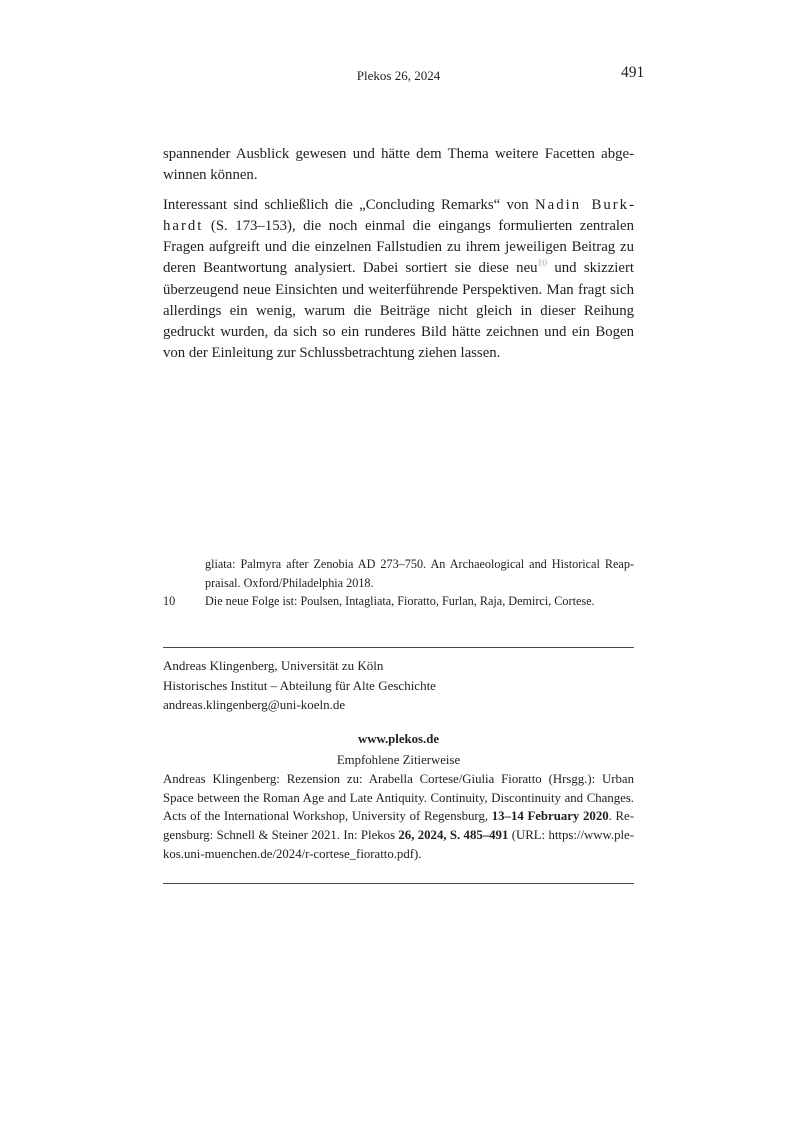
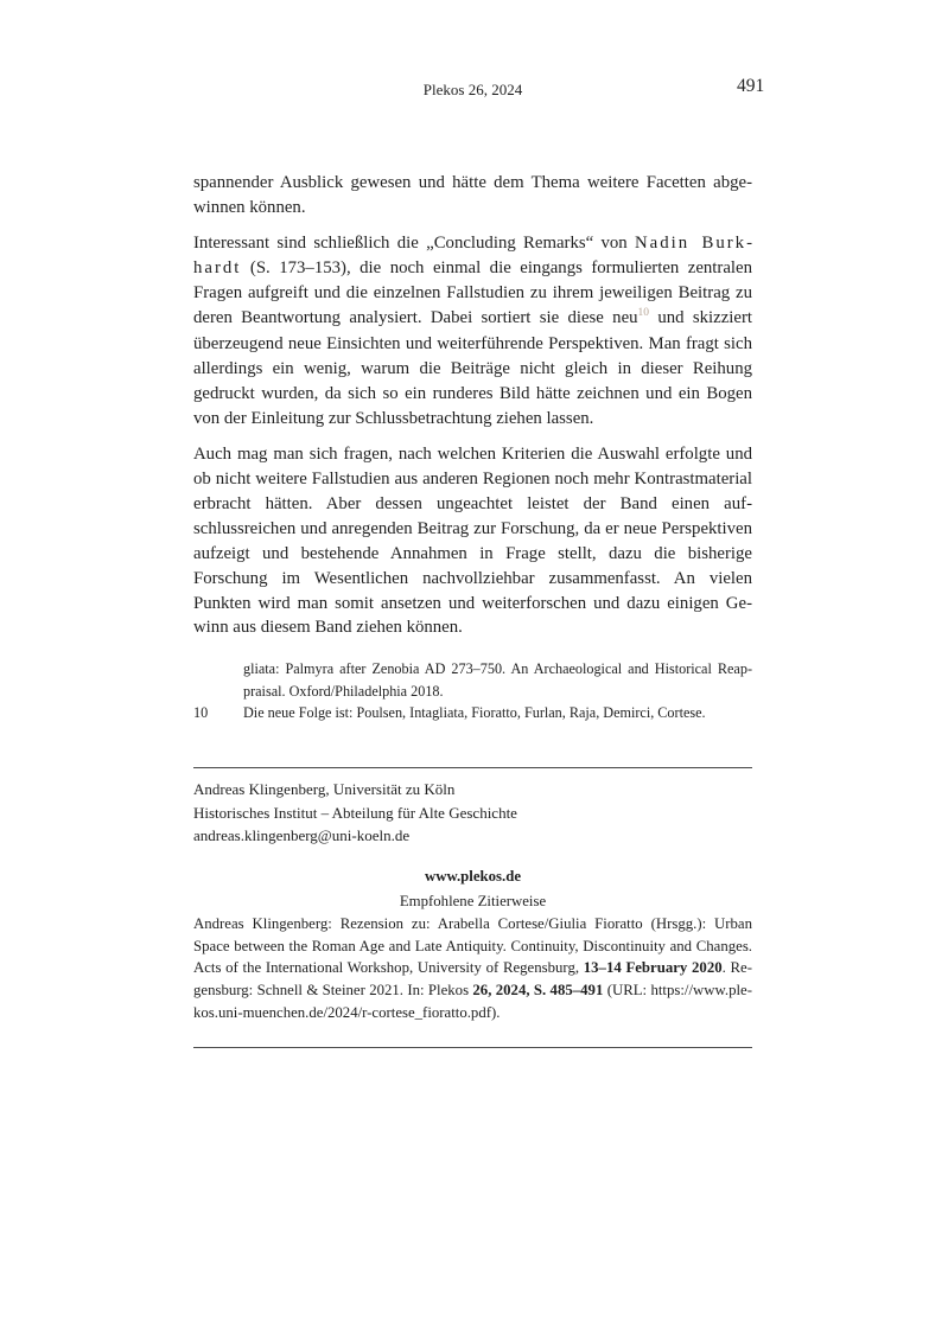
  Plekos 26, 2024
  491
  spannender Ausblick gewesen und hätte dem Thema weitere Facetten abge­winnen können.
  Interessant sind schließlich die „Concluding Remarks“ von Nadin Burk­ardt (S. 173–153), die noch einmal die eingangs formulierten zentralen Fragen aufgreift und die einzelnen Fallstudien zu ihrem jeweiligen Beitrag zu deren Beantwortung analysiert. Dabei sortiert sie diese neu10 und skizziert überzeugend neue Einsichten und weiterführende Perspektiven. Man fragt sich allerdings ein wenig, warum die Beiträge nicht gleich in dieser Reihung gedruckt wurden, da sich so ein runderes Bild hätte zeichnen und ein Bogen von der Einleitung zur Schlussbetrachtung ziehen lassen.
+ Auch mag man sich fragen, nach welchen Kriterien die Auswahl erfolgte und ob nicht weitere Fallstudien aus anderen Regionen noch mehr Kontrast­material erbracht hätten. Aber dessen ungeachtet leistet der Band einen auf­schlussreichen und anregenden Beitrag zur Forschung, da er neue Perspek­tiven aufzeigt und bestehende Annahmen in Frage stellt, dazu die bisherige Forschung im Wesentlichen nachvollziehbar zusammenfasst. An vielen Punkten wird man somit ansetzen und weiterforschen und dazu einigen Ge­winn aus diesem Band ziehen können.
  gliata: Palmyra after Zenobia AD 273–750. An Archaeological and Historical Reap­praisal. Oxford/Philadelphia 2018.
  10
  Die neue Folge ist: Poulsen, Intagliata, Fioratto, Furlan, Raja, Demirci, Cortese.
  Andreas Klingenberg, Universität zu Köln
  Historisches Institut – Abteilung für Alte Geschichte
  andreas.klingenberg@uni-koeln.de
  www.plekos.de
  Empfohlene Zitierweise
  Andreas Klingenberg: Rezension zu: Arabella Cortese/Giulia Fioratto (Hrsgg.): Urban Space between the Roman Age and Late Antiquity. Continuity, Discontinuity and Changes. Acts of the International Workshop, University of Regensburg, 13–14 February 2020. Re­ensburg: Schnell & Steiner 2021. In: Plekos 26, 2024, S. 485–491 (URL: https://www.ple­os.uni-muenchen.de/2024/r-cortese_fioratto.pdf).
